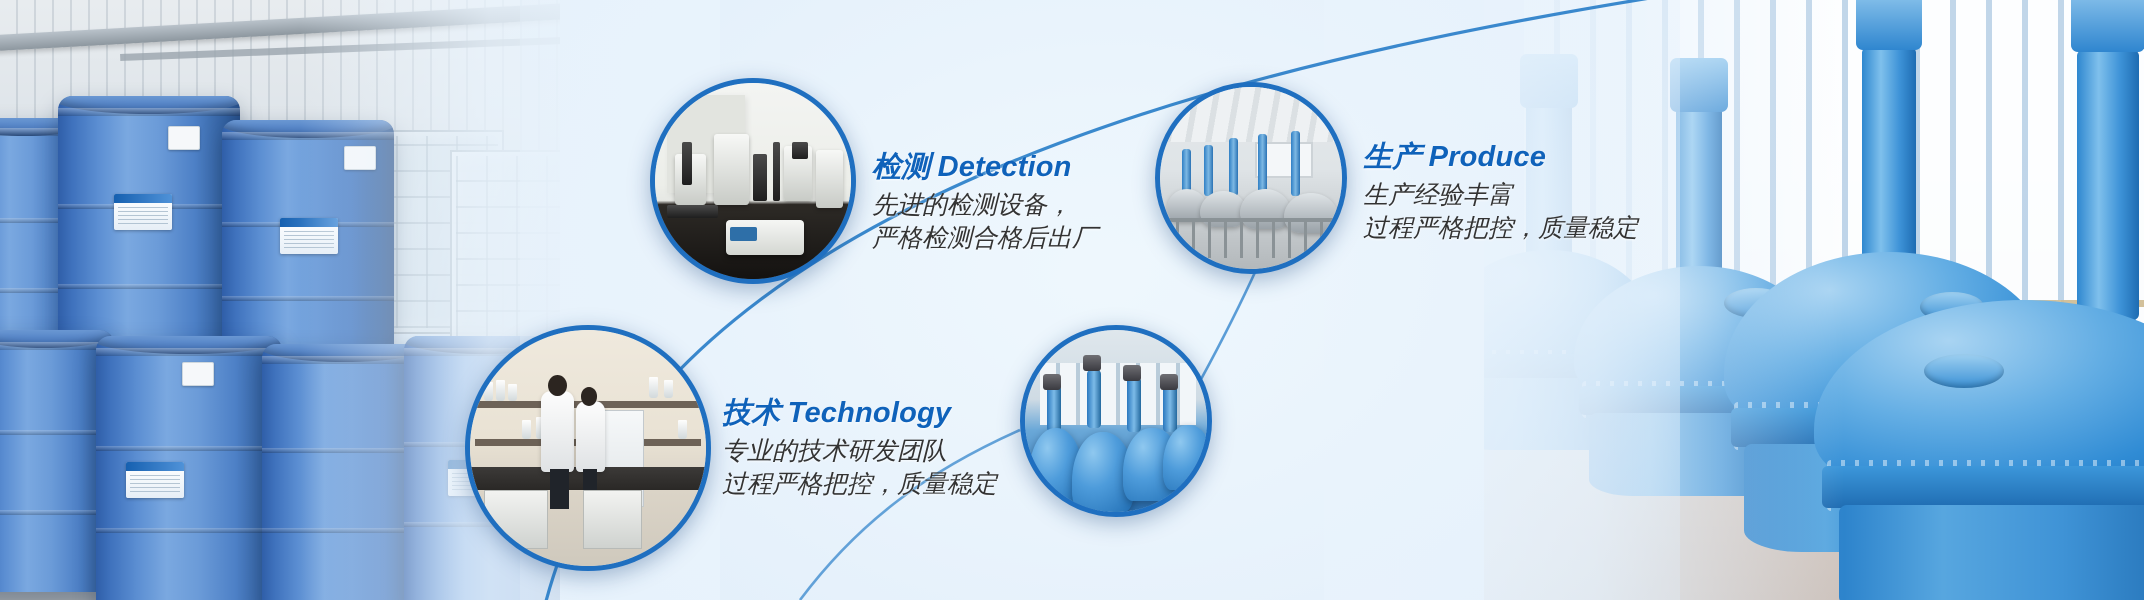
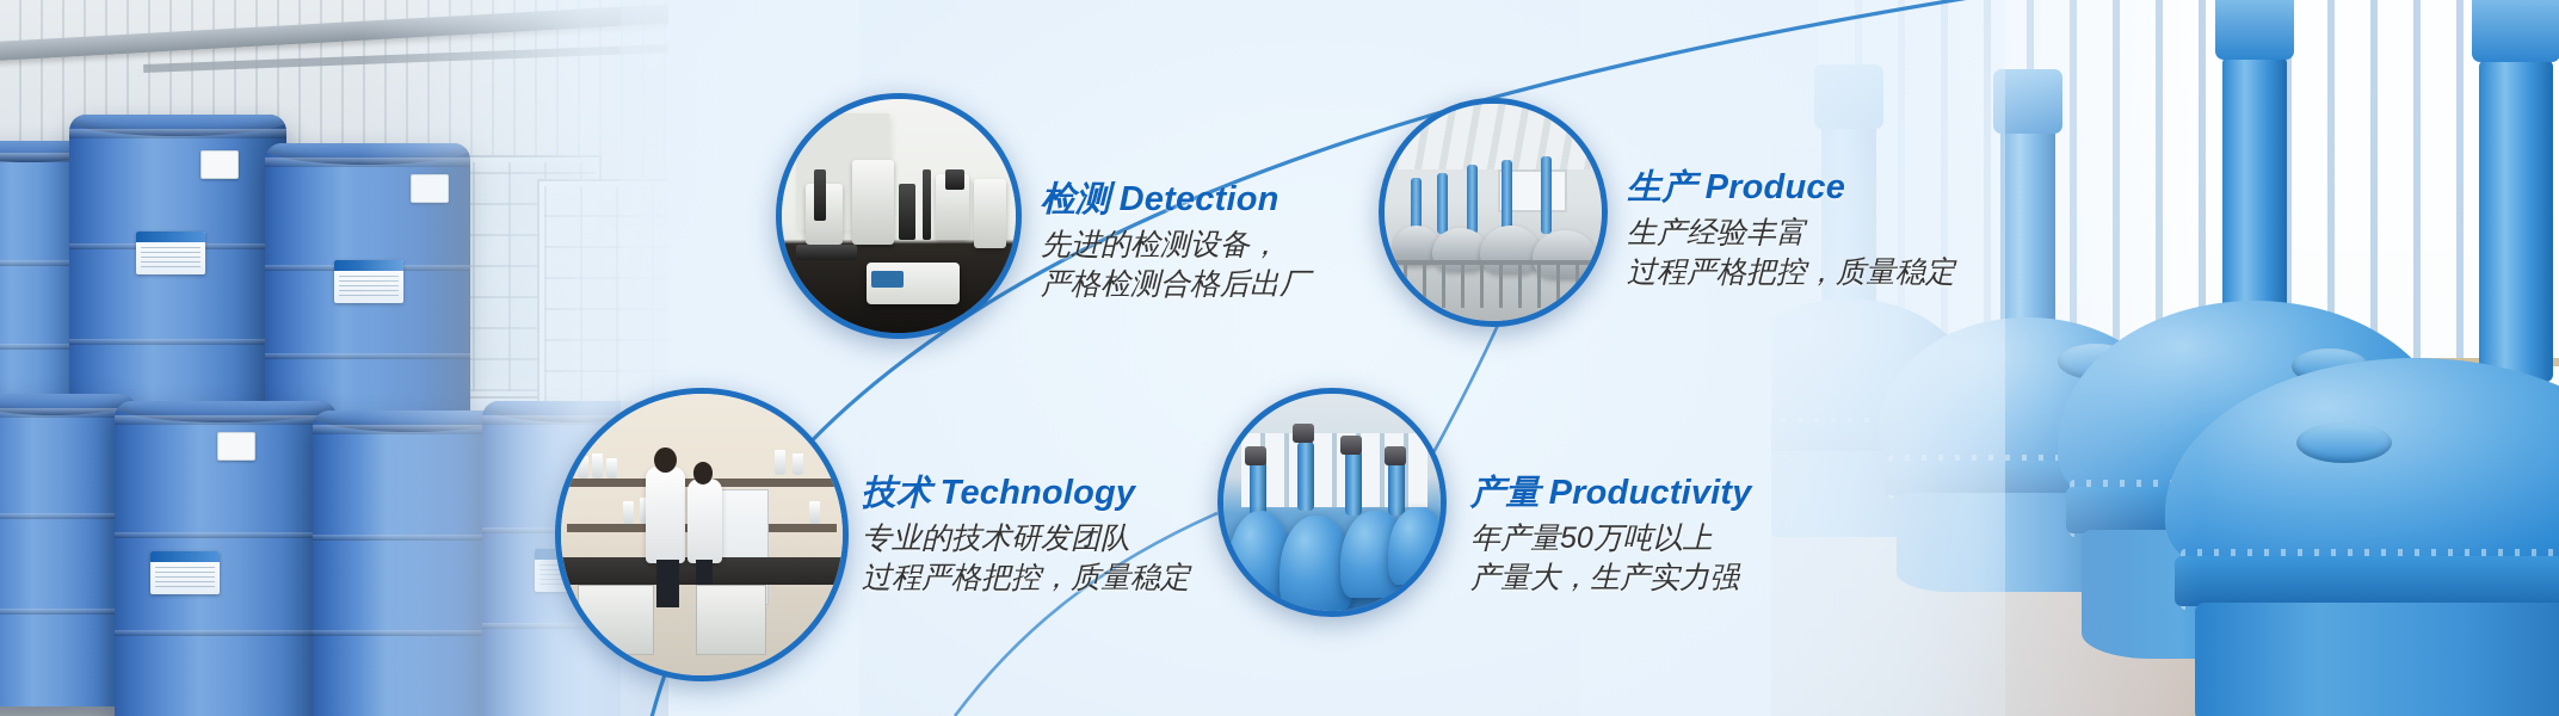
  检测 Detection
  先进的检测设备，
  严格检测合格后出厂
  生产 Produce
  生产经验丰富
  过程严格把控，质量稳定
  技术 Technology
  专业的技术研发团队
  过程严格把控，质量稳定
+ 产量 Productivity
+ 年产量50万吨以上
+ 产量大，生产实力强
